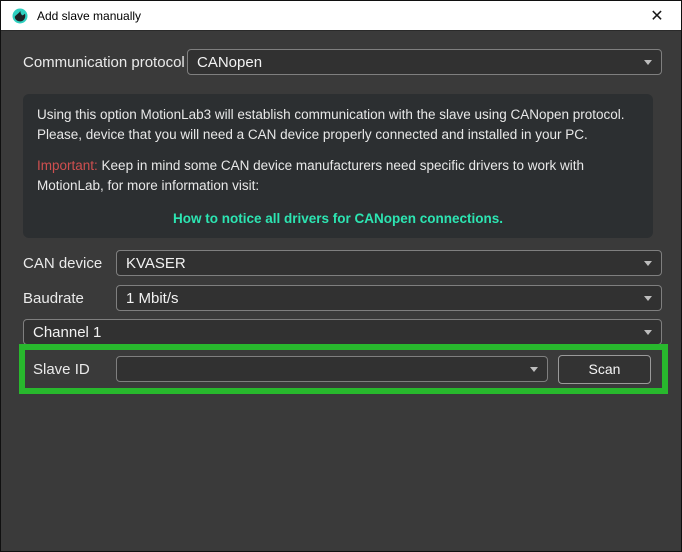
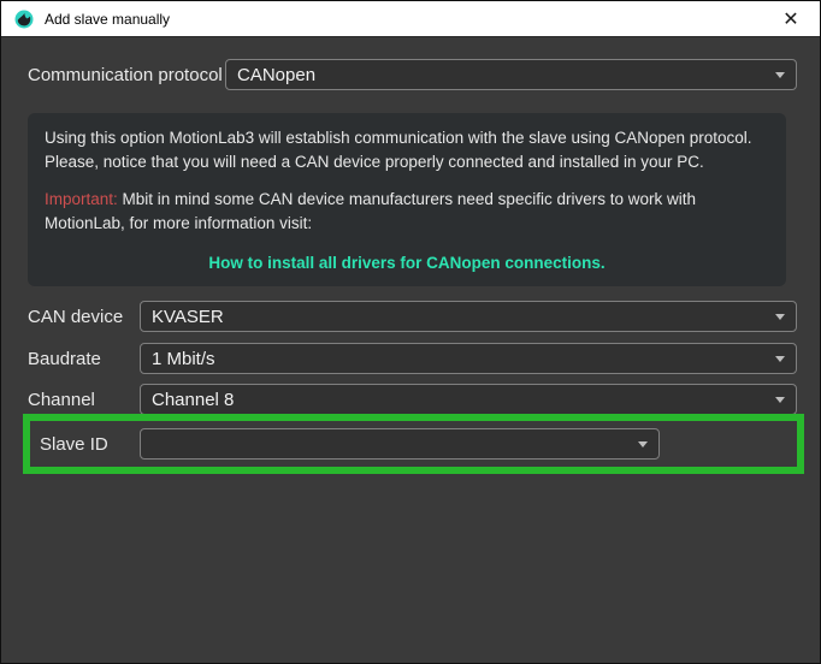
  Add slave manually
  ✕
  Communication protocol
  CANopen
  Using this option MotionLab3 will establish communication with the slave using CANopen protocol.
- Please, device that you will need a CAN device properly connected and installed in your PC.
+ Please, notice that you will need a CAN device properly connected and installed in your PC.
- Important: Keep in mind some CAN device manufacturers need specific drivers to work with MotionLab, for more information visit:
+ Important: Mbit in mind some CAN device manufacturers need specific drivers to work with MotionLab, for more information visit:
- How to notice all drivers for CANopen connections.
+ How to install all drivers for CANopen connections.
  CAN device
  KVASER
  Baudrate
  1 Mbit/s
+ Channel
- Channel 1
+ Channel 8
  Slave ID
- Scan
